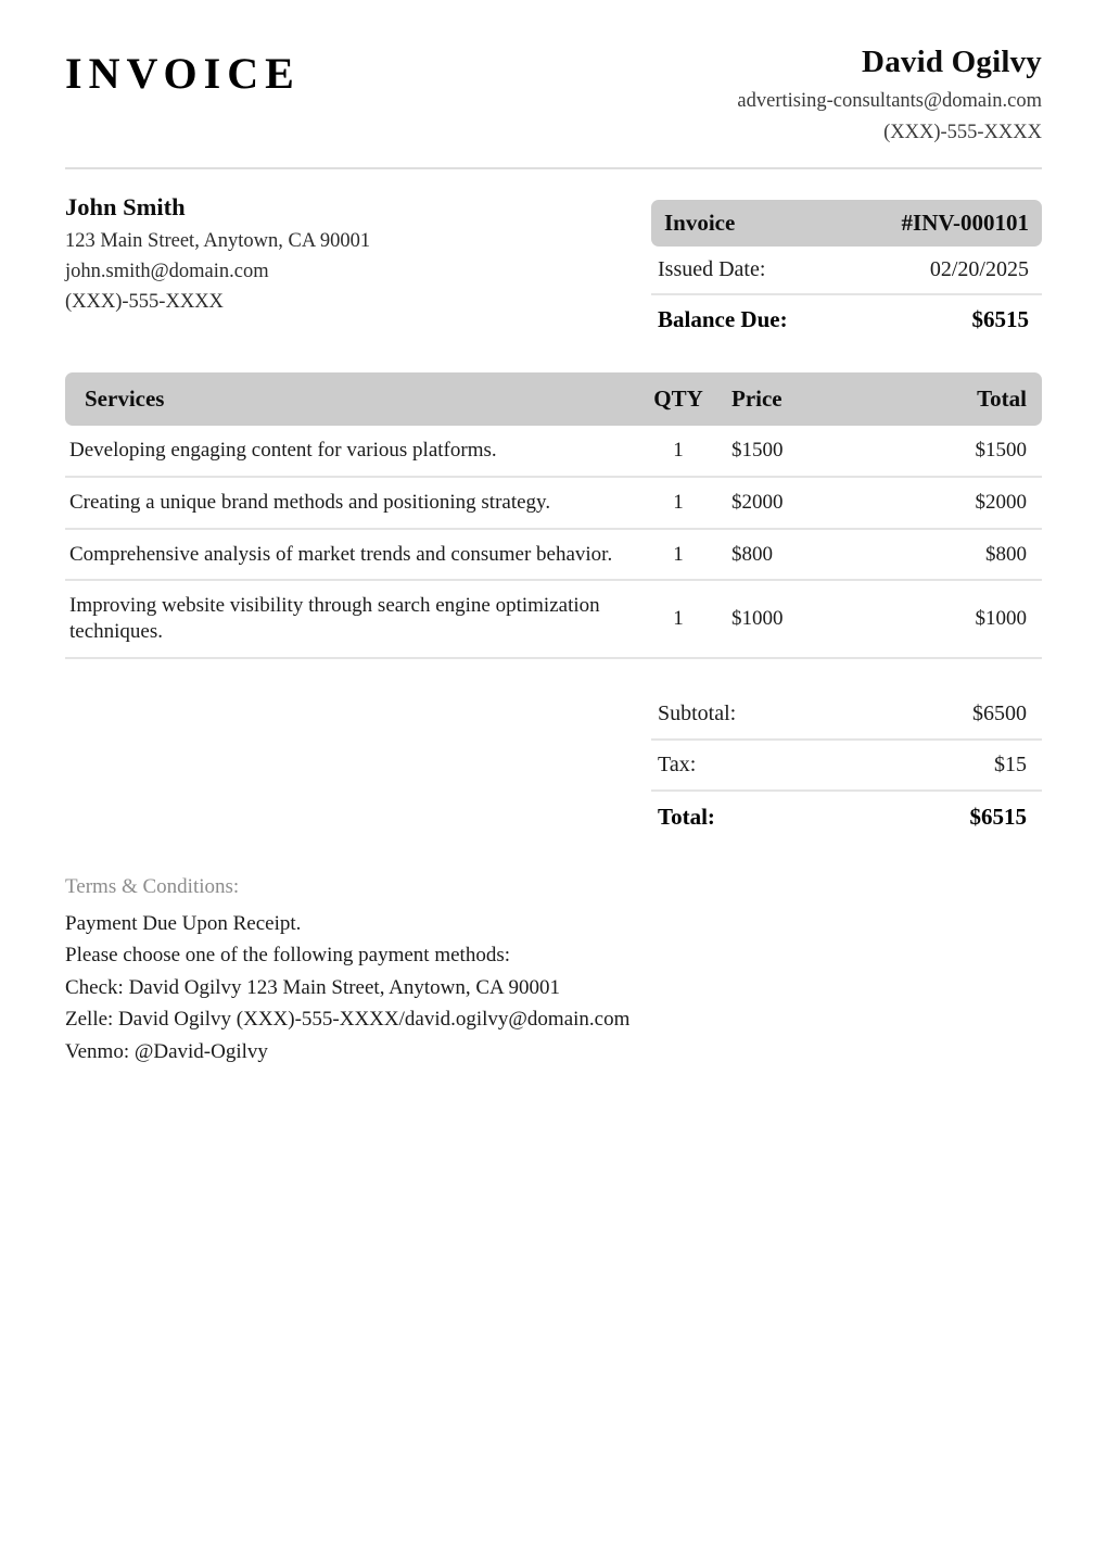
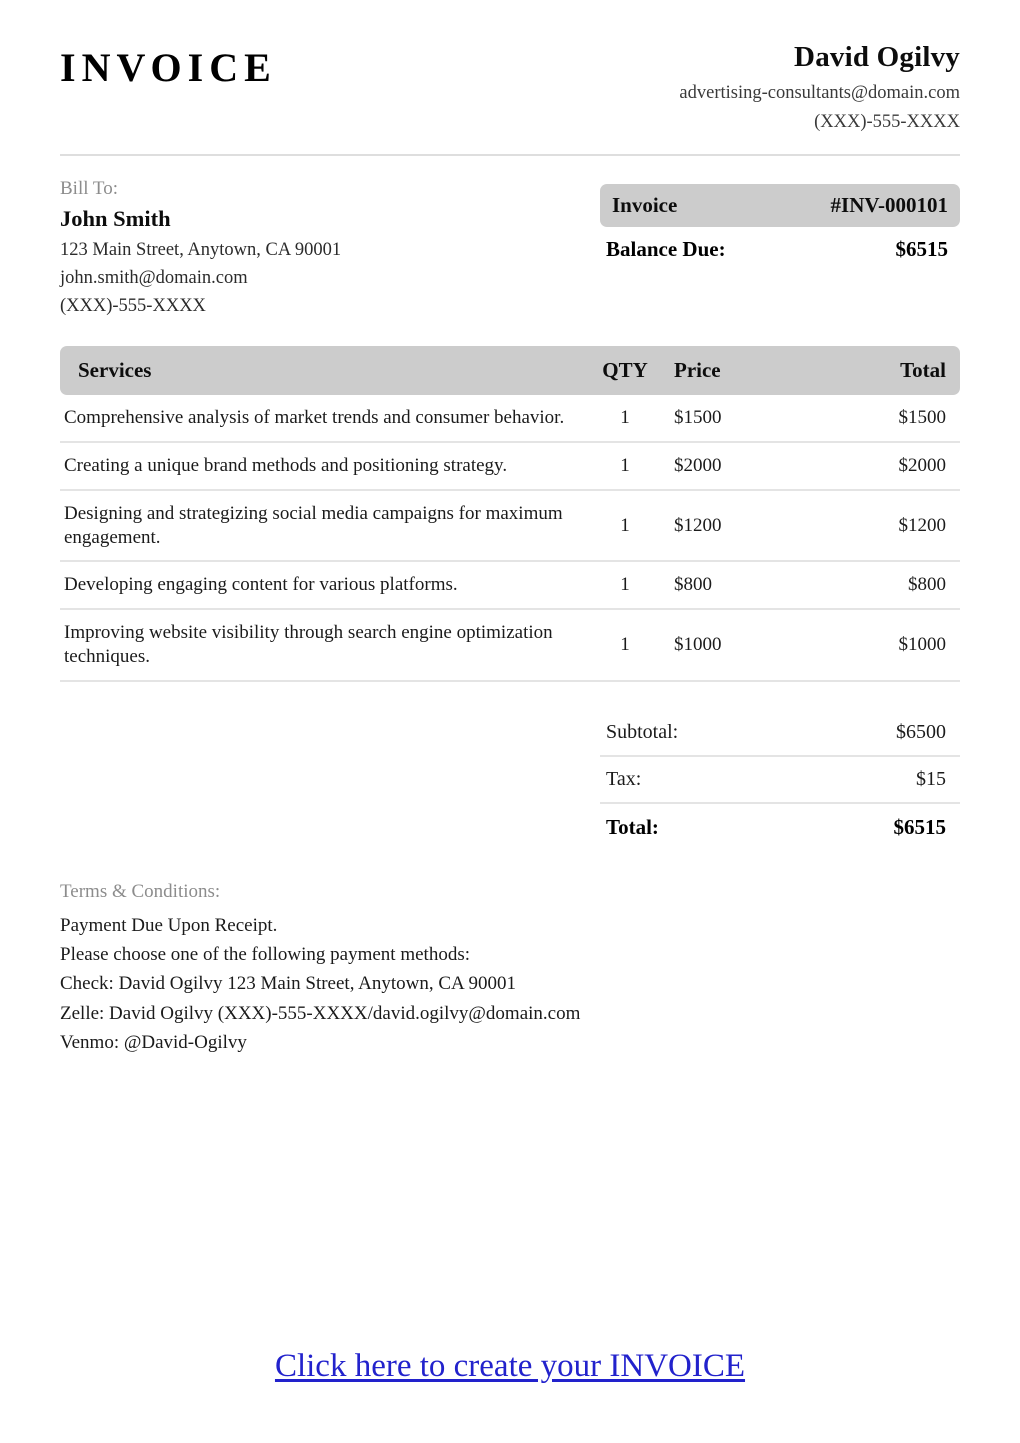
  INVOICE
  David Ogilvy
  advertising-consultants@domain.com
  (XXX)-555-XXXX
+ Bill To:
  John Smith
  123 Main Street, Anytown, CA 90001
  john.smith@domain.com
  (XXX)-555-XXXX
  Invoice
  #INV-000101
- Issued Date:
- 02/20/2025
  Balance Due:
  $6515
  Services	QTY	Price	Total
- Developing engaging content for various platforms.	1	$1500	$1500
+ Comprehensive analysis of market trends and consumer behavior.	1	$1500	$1500
  Creating a unique brand methods and positioning strategy.	1	$2000	$2000
+ Designing and strategizing social media campaigns for maximum engagement.	1	$1200	$1200
- Comprehensive analysis of market trends and consumer behavior.	1	$800	$800
+ Developing engaging content for various platforms.	1	$800	$800
  Improving website visibility through search engine optimization techniques.	1	$1000	$1000
  Subtotal:
  $6500
  Tax:
  $15
  Total:
  $6515
  Terms & Conditions:
  Payment Due Upon Receipt.
  Please choose one of the following payment methods:
  Check: David Ogilvy 123 Main Street, Anytown, CA 90001
  Zelle: David Ogilvy (XXX)-555-XXXX/david.ogilvy@domain.com
  Venmo: @David-Ogilvy
+ Click here to create your INVOICE
